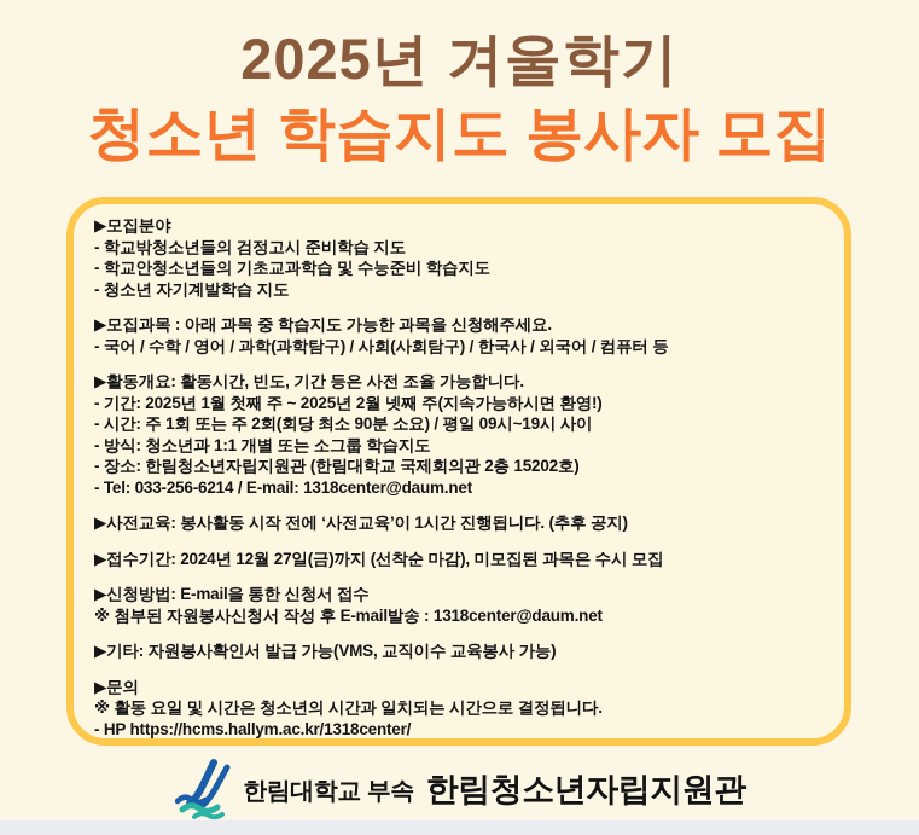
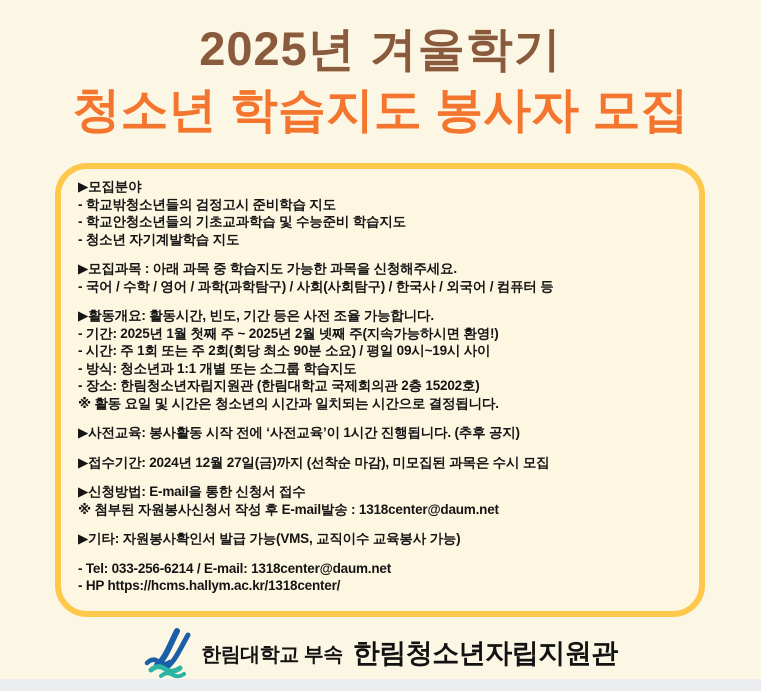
  2025년 겨울학기
  청소년 학습지도 봉사자 모집
  ▶모집분야
  - 학교밖청소년들의 검정고시 준비학습 지도
  - 학교안청소년들의 기초교과학습 및 수능준비 학습지도
  - 청소년 자기계발학습 지도
  ▶모집과목 : 아래 과목 중 학습지도 가능한 과목을 신청해주세요.
  - 국어 / 수학 / 영어 / 과학(과학탐구) / 사회(사회탐구) / 한국사 / 외국어 / 컴퓨터 등
  ▶활동개요: 활동시간, 빈도, 기간 등은 사전 조율 가능합니다.
  - 기간: 2025년 1월 첫째 주 ~ 2025년 2월 넷째 주(지속가능하시면 환영!)
  - 시간: 주 1회 또는 주 2회(회당 최소 90분 소요) / 평일 09시~19시 사이
  - 방식: 청소년과 1:1 개별 또는 소그룹 학습지도
  - 장소: 한림청소년자립지원관 (한림대학교 국제회의관 2층 15202호)
- - Tel: 033-256-6214 / E-mail: 1318center@daum.net
+ ※ 활동 요일 및 시간은 청소년의 시간과 일치되는 시간으로 결정됩니다.
  ▶사전교육: 봉사활동 시작 전에 ‘사전교육’이 1시간 진행됩니다. (추후 공지)
  ▶접수기간: 2024년 12월 27일(금)까지 (선착순 마감), 미모집된 과목은 수시 모집
  ▶신청방법: E-mail을 통한 신청서 접수
  ※ 첨부된 자원봉사신청서 작성 후 E-mail발송 : 1318center@daum.net
  ▶기타: 자원봉사확인서 발급 가능(VMS, 교직이수 교육봉사 가능)
- ▶문의
- ※ 활동 요일 및 시간은 청소년의 시간과 일치되는 시간으로 결정됩니다.
+ - Tel: 033-256-6214 / E-mail: 1318center@daum.net
  - HP https://hcms.hallym.ac.kr/1318center/
  한림대학교 부속
  한림청소년자립지원관
